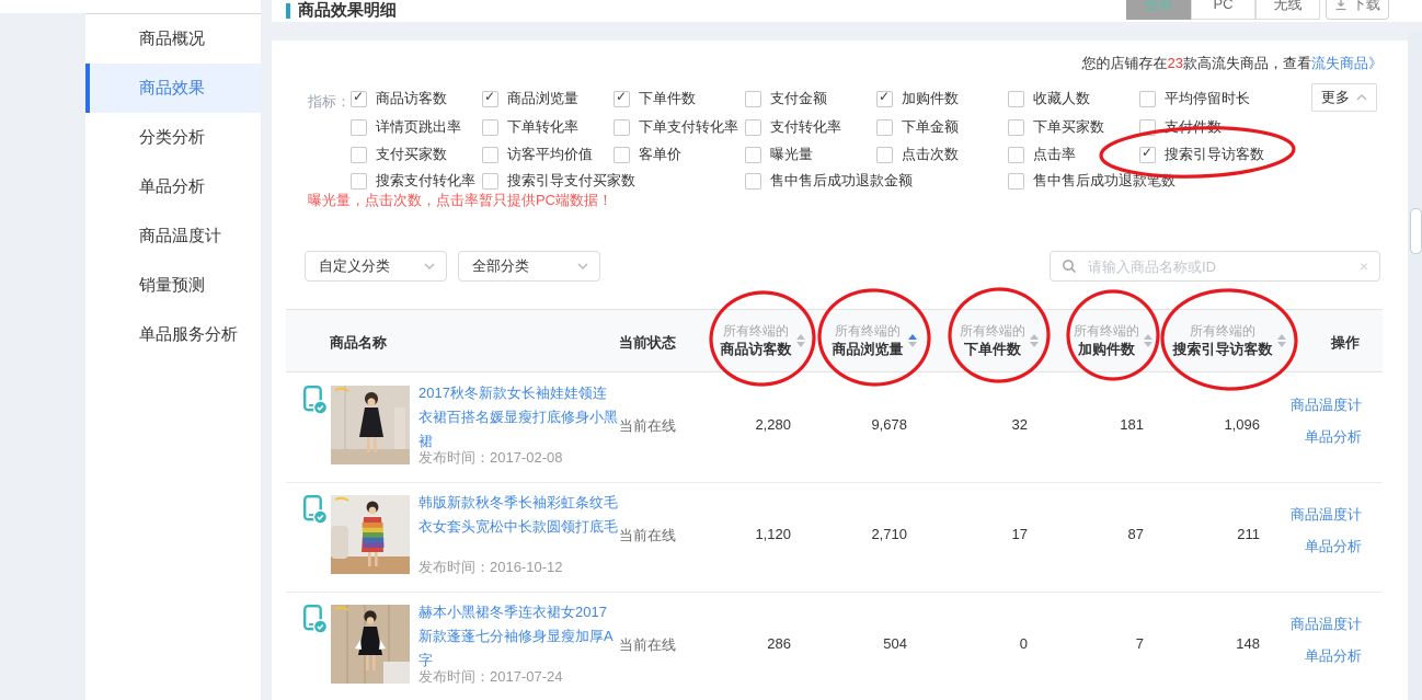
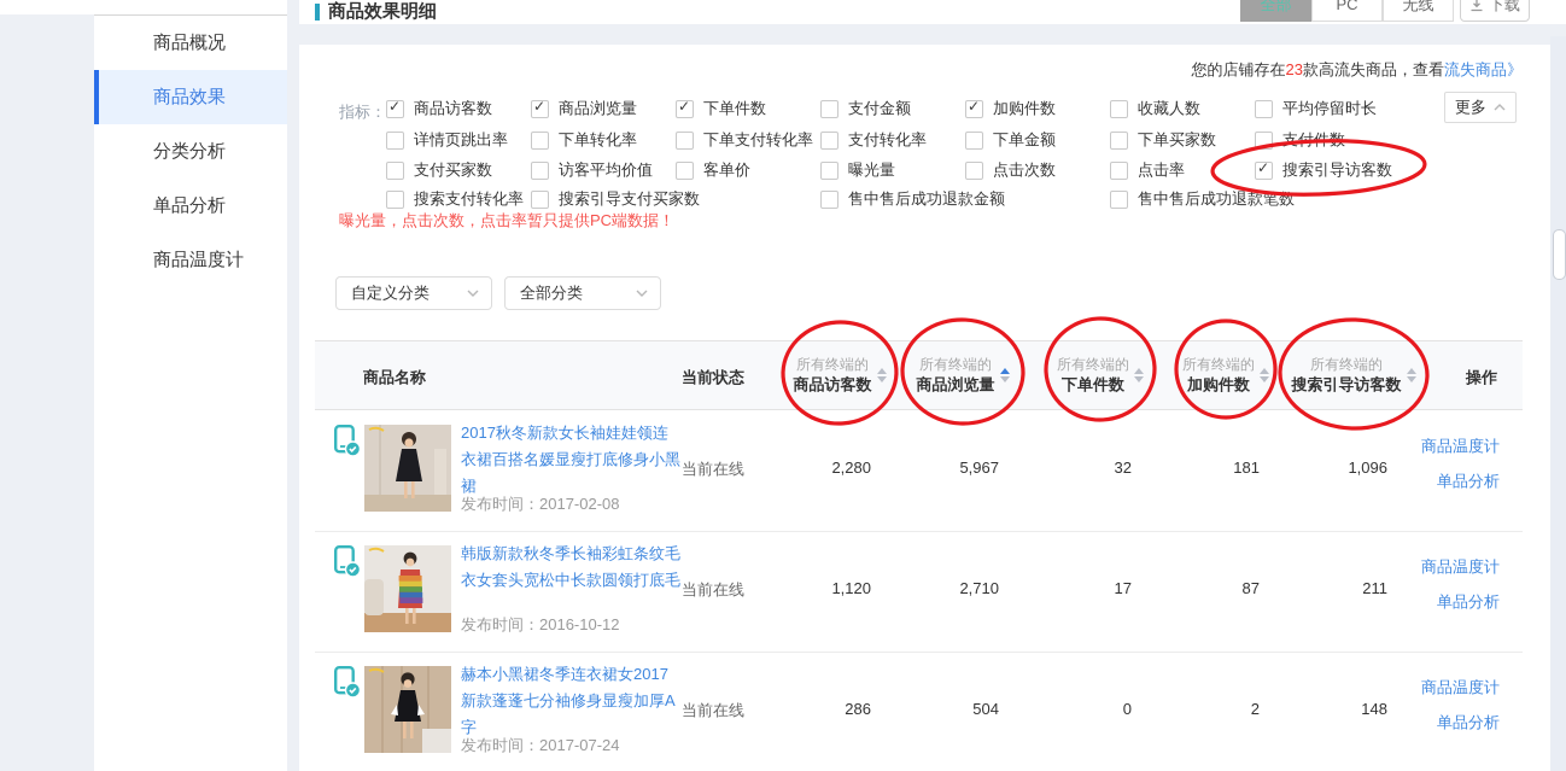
  商品概况
  商品效果
  分类分析
  单品分析
  商品温度计
- 销量预测
- 单品服务分析
  商品效果明细
  全部
  PC
  无线
  下载
  您的店铺存在23款高流失商品，查看流失商品》
  指标：
  商品访客数
  商品浏览量
  下单件数
  支付金额
  加购件数
  收藏人数
  平均停留时长
  详情页跳出率
  下单转化率
  下单支付转化率
  支付转化率
  下单金额
  下单买家数
  支付买家数
  访客平均价值
  客单价
  曝光量
  点击次数
  点击率
  搜索引导访客数
  搜索支付转化率
  搜索引导支付买家数
  售中售后成功退款金额
  售中售后成功退款笔数
  更多
  曝光量，点击次数，点击率暂只提供PC端数据！
  自定义分类
  全部分类
- 请输入商品名称或ID
- ×
  商品名称
  当前状态
  所有终端的
  商品访客数
  所有终端的
  商品浏览量
  所有终端的
  下单件数
  所有终端的
  加购件数
  所有终端的
  搜索引导访客数
  操作
  2017秋冬新款女长袖娃娃领连衣裙百搭名媛显瘦打底修身小黑裙
  发布时间：2017-02-08
  当前在线
  2,280
- 9,678
+ 5,967
  32
  181
  1,096
  商品温度计
  单品分析
  韩版新款秋冬季长袖彩虹条纹毛衣女套头宽松中长款圆领打底毛
  发布时间：2016-10-12
  当前在线
  1,120
  2,710
  17
  87
  211
  商品温度计
  单品分析
  赫本小黑裙冬季连衣裙女2017新款蓬蓬七分袖修身显瘦加厚A字
  发布时间：2017-07-24
  当前在线
  286
  504
  0
- 7
+ 2
  148
  商品温度计
  单品分析
